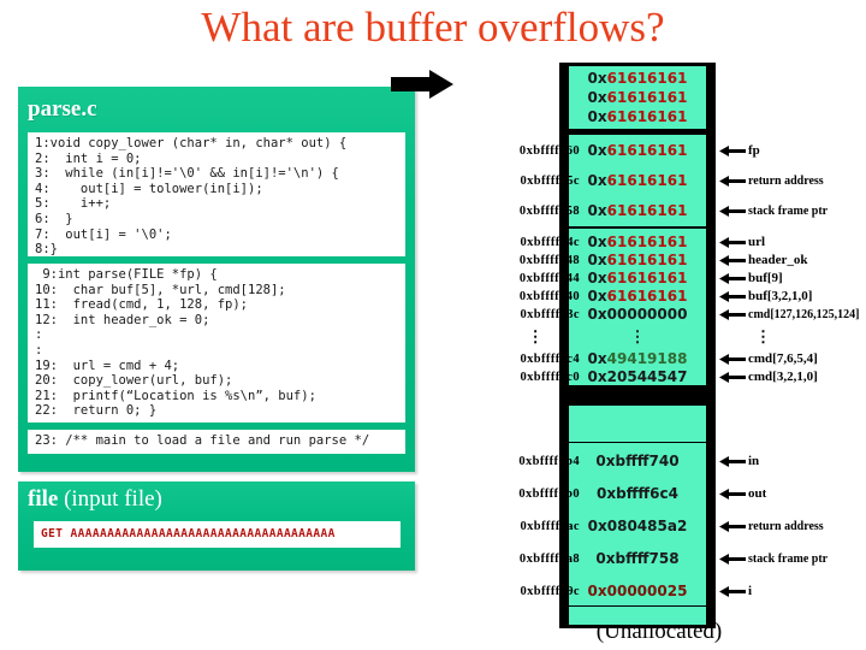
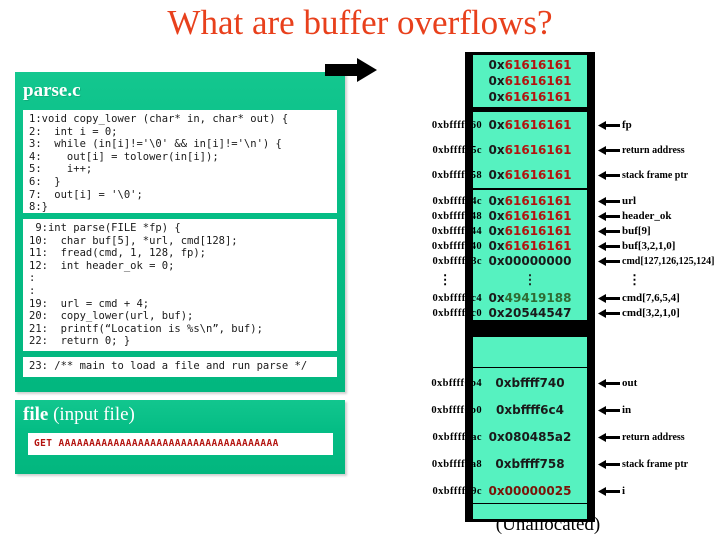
  What are buffer overflows?
  parse.c
  1:void copy_lower (char* in, char* out) {
  2: int i = 0;
  3: while (in[i]!='\0' && in[i]!='\n') {
  4: out[i] = tolower(in[i]);
  5: i++;
  6: }
  7: out[i] = '\0';
  8:}
  9:int parse(FILE *fp) {
  10: char buf[5], *url, cmd[128];
  11: fread(cmd, 1, 128, fp);
  12: int header_ok = 0;
  :
  :
  19: url = cmd + 4;
  20: copy_lower(url, buf);
  21: printf(“Location is %s\n”, buf);
  22: return 0; }
  23: /** main to load a file and run parse */
  file (input file)
  GET AAAAAAAAAAAAAAAAAAAAAAAAAAAAAAAAAAAA
  (Unallocated)
  0x
  61616161
  0x
  61616161
  0x
  61616161
  0x
  61616161
  0xbffff760
  fp
  0x
  61616161
  0xbffff75c
  return address
  0x
  61616161
  0xbffff758
  stack frame ptr
  0x
  61616161
  0xbffff74c
  url
  0x
  61616161
  0xbffff748
  header_ok
  0x
  61616161
  0xbffff744
  buf[9]
  0x
  61616161
  0xbffff740
  buf[3,2,1,0]
  0x
  00000000
  0xbffff73c
  cmd[127,126,125,124]
  ⋮
  ⋮
  ⋮
  0x
  49419188
  0xbffff6c4
  cmd[7,6,5,4]
  0x
  20544547
  0xbffff6c0
  cmd[3,2,1,0]
  0xbffff740
  0xbffff6b4
- in
+ out
  0xbffff6c4
  0xbffff6b0
- out
+ in
  0x080485a2
  0xbffff6ac
  return address
  0xbffff758
  0xbffff6a8
  stack frame ptr
  0x00000025
  0xbffff69c
  i
